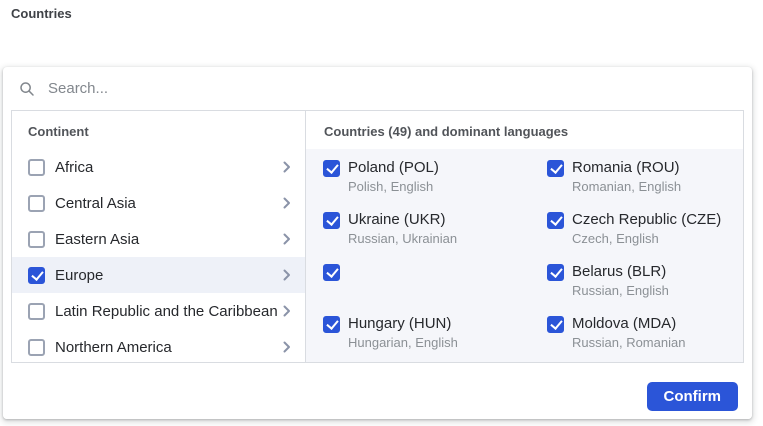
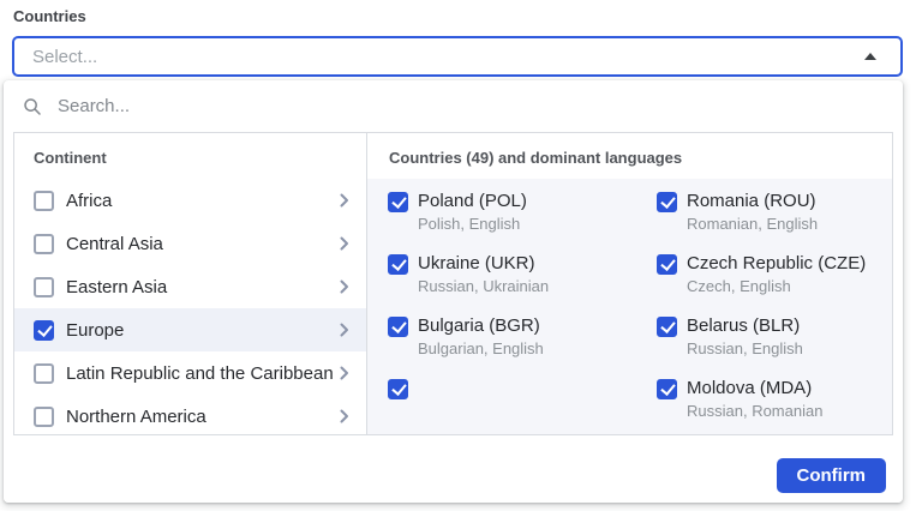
  Countries
+ Select...
  Search...
  Continent
  Africa
  Central Asia
  Eastern Asia
  Europe
  Latin Republic and the Caribbean
  Northern America
  Countries (49) and dominant languages
  Poland (POL)
  Polish, English
  Romania (ROU)
  Romanian, English
  Ukraine (UKR)
  Russian, Ukrainian
  Czech Republic (CZE)
  Czech, English
+ Bulgaria (BGR)
+ Bulgarian, English
  Belarus (BLR)
  Russian, English
- Hungary (HUN)
- Hungarian, English
  Moldova (MDA)
  Russian, Romanian
  Confirm
